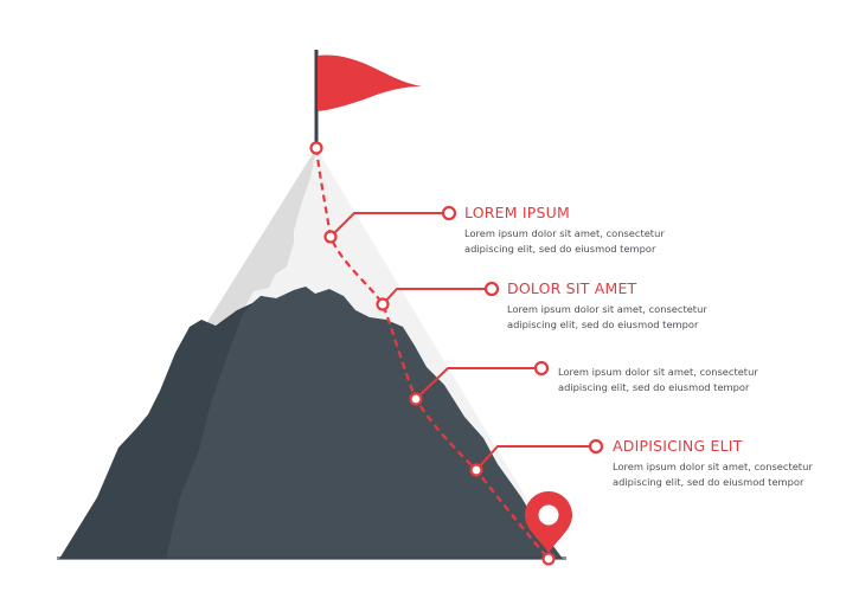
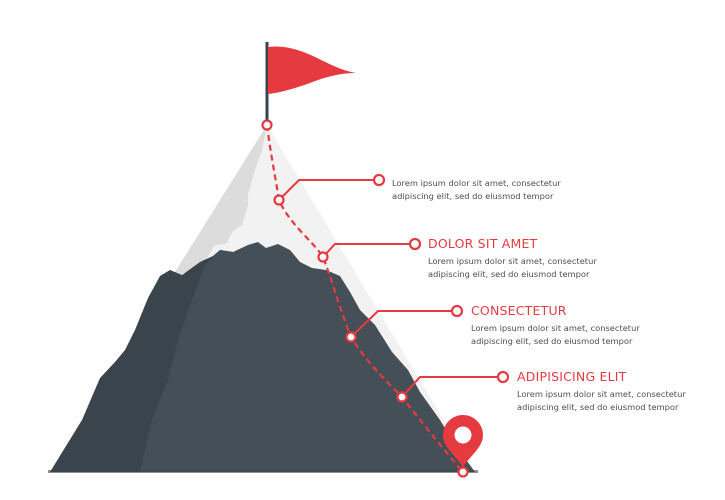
- LOREM IPSUM
  Lorem ipsum dolor sit amet, consectetur
  adipiscing elit, sed do eiusmod tempor
  DOLOR SIT AMET
  Lorem ipsum dolor sit amet, consectetur
  adipiscing elit, sed do eiusmod tempor
+ CONSECTETUR
  Lorem ipsum dolor sit amet, consectetur
  adipiscing elit, sed do eiusmod tempor
  ADIPISICING ELIT
  Lorem ipsum dolor sit amet, consectetur
  adipiscing elit, sed do eiusmod tempor
